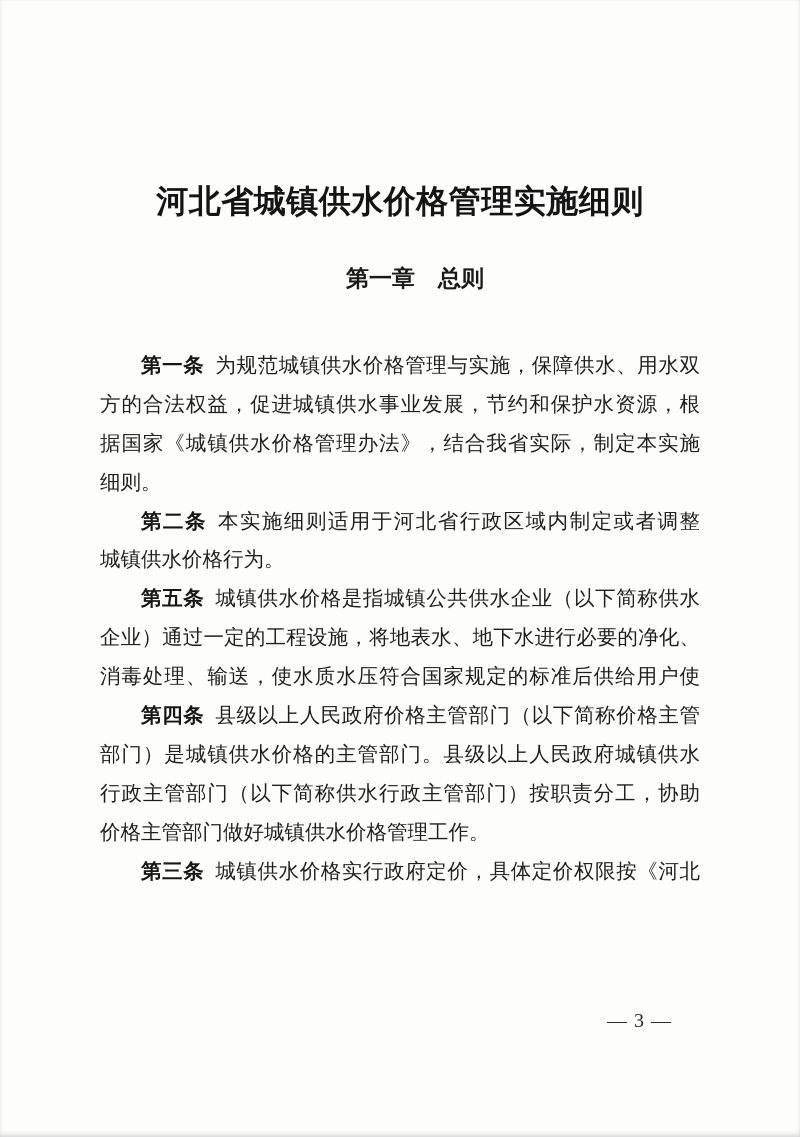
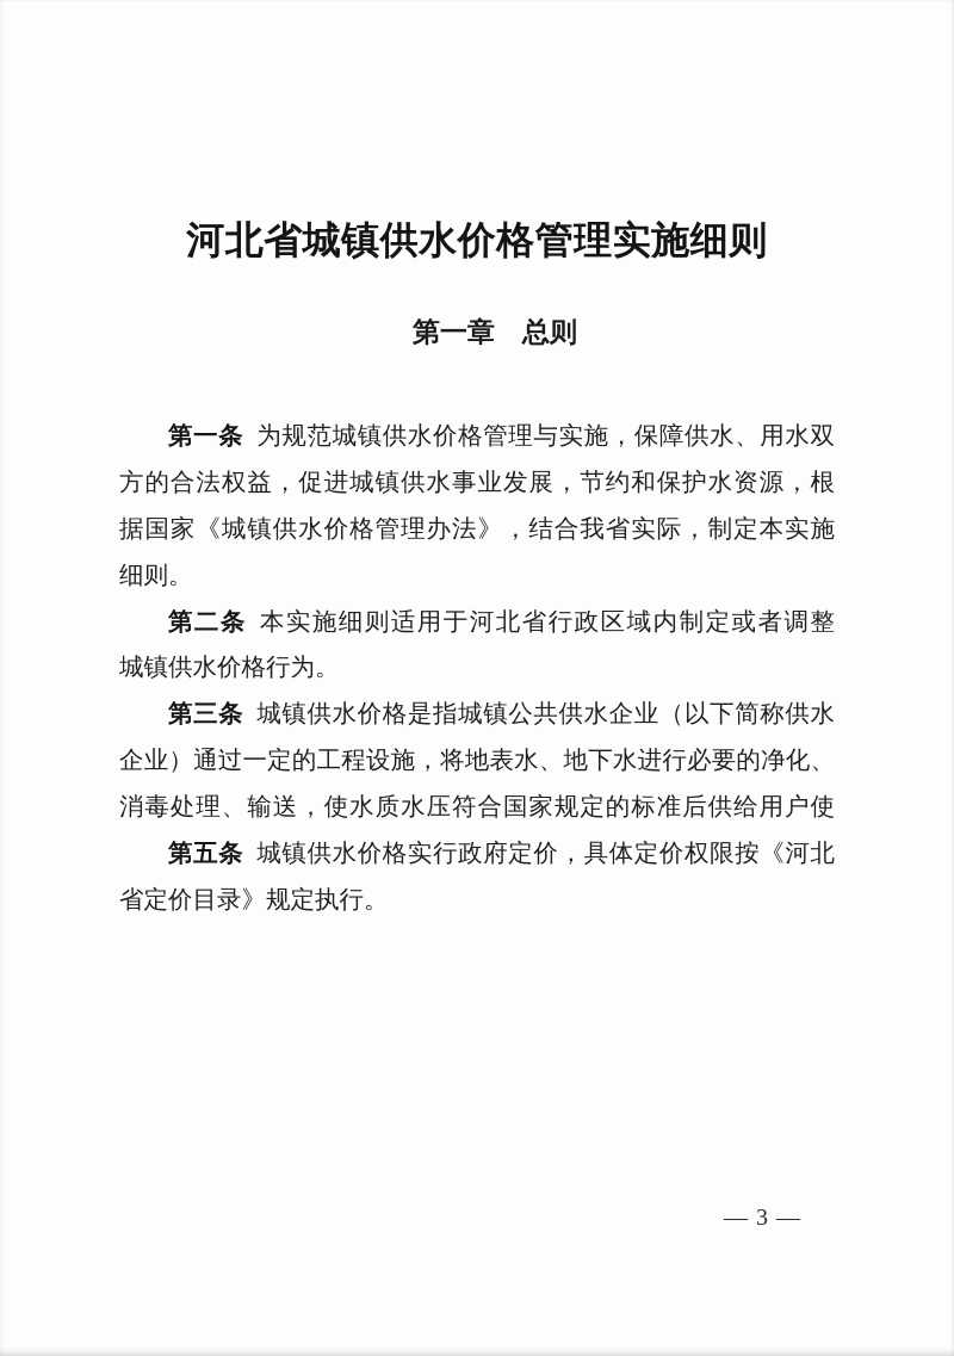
  河北省城镇供水价格管理实施细则
  第一章 总则
  第一条 为规范城镇供水价格管理与实施，保障供水、用水双
  方的合法权益，促进城镇供水事业发展，节约和保护水资源，根
  据国家《城镇供水价格管理办法》，结合我省实际，制定本实施
  细则。
  第二条 本实施细则适用于河北省行政区域内制定或者调整
  城镇供水价格行为。
- 第五条 城镇供水价格是指城镇公共供水企业（以下简称供水
+ 第三条 城镇供水价格是指城镇公共供水企业（以下简称供水
  企业）通过一定的工程设施，将地表水、地下水进行必要的净化、
  消毒处理、输送，使水质水压符合国家规定的标准后供给用户使
- 第四条 县级以上人民政府价格主管部门（以下简称价格主管
- 部门）是城镇供水价格的主管部门。县级以上人民政府城镇供水
- 行政主管部门（以下简称供水行政主管部门）按职责分工，协助
- 价格主管部门做好城镇供水价格管理工作。
- 第三条 城镇供水价格实行政府定价，具体定价权限按《河北
+ 第五条 城镇供水价格实行政府定价，具体定价权限按《河北
+ 省定价目录》规定执行。
  — 3 —
